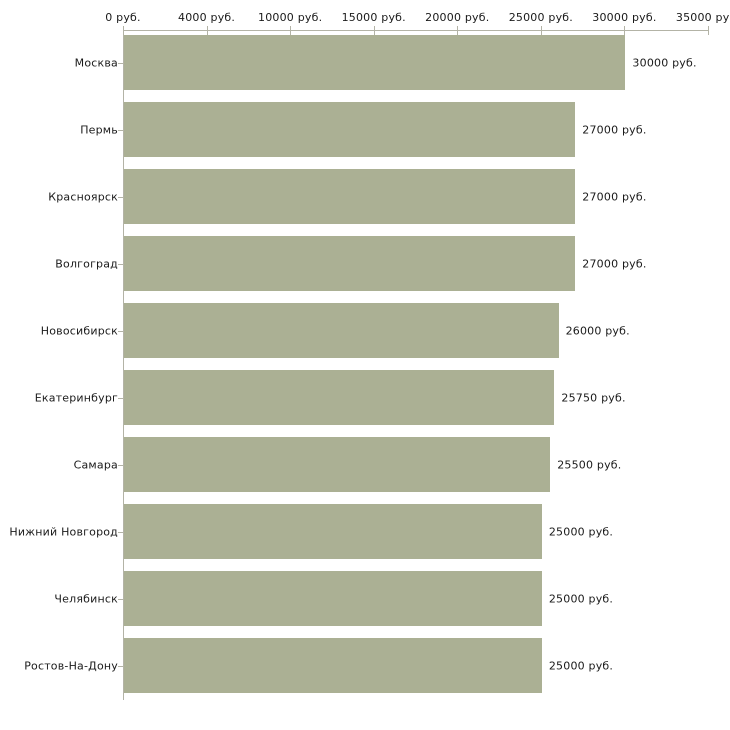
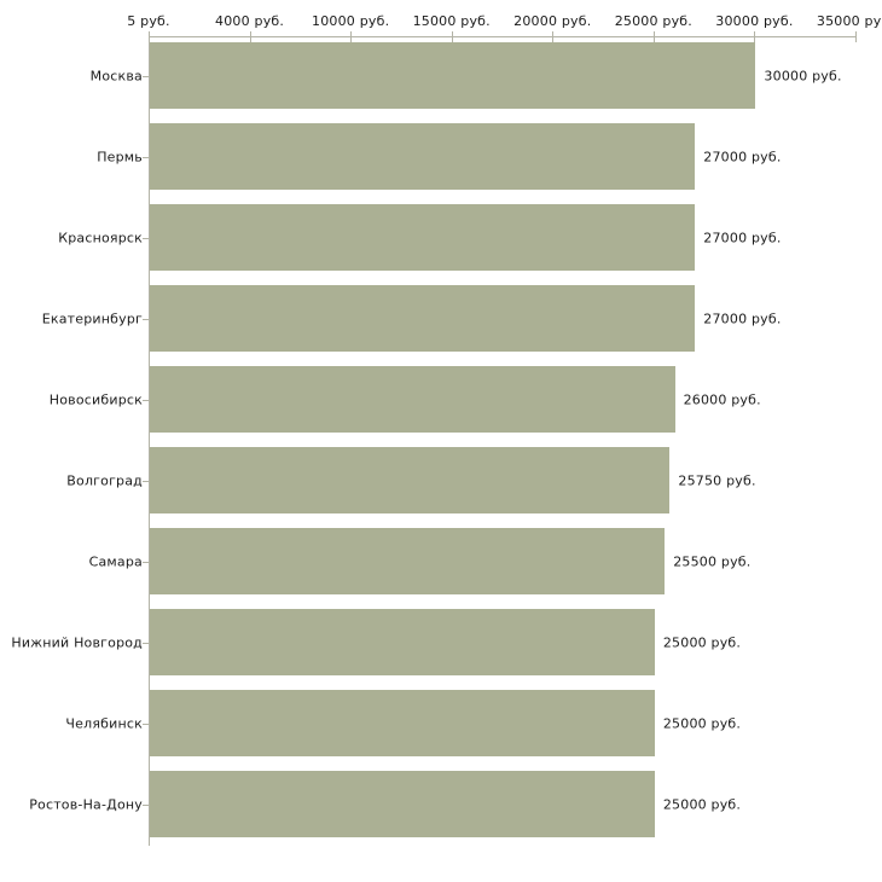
- 0 руб.
+ 5 руб.
  4000 руб.
  10000 руб.
  15000 руб.
  20000 руб.
  25000 руб.
  30000 руб.
  35000 ру
  Москва
  Пермь
  Красноярск
- Волгоград
+ Екатеринбург
  Новосибирск
- Екатеринбург
+ Волгоград
  Самара
  Нижний Новгород
  Челябинск
  Ростов-На-Дону
  30000 руб.
  27000 руб.
  27000 руб.
  27000 руб.
  26000 руб.
  25750 руб.
  25500 руб.
  25000 руб.
  25000 руб.
  25000 руб.
